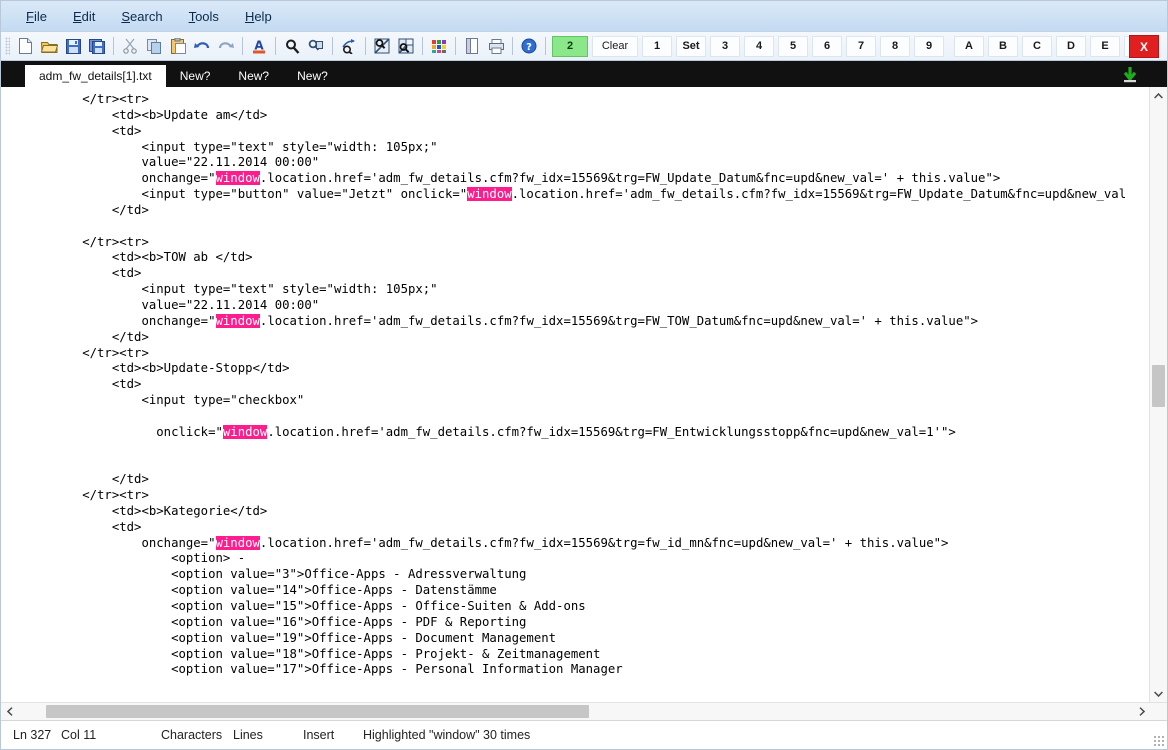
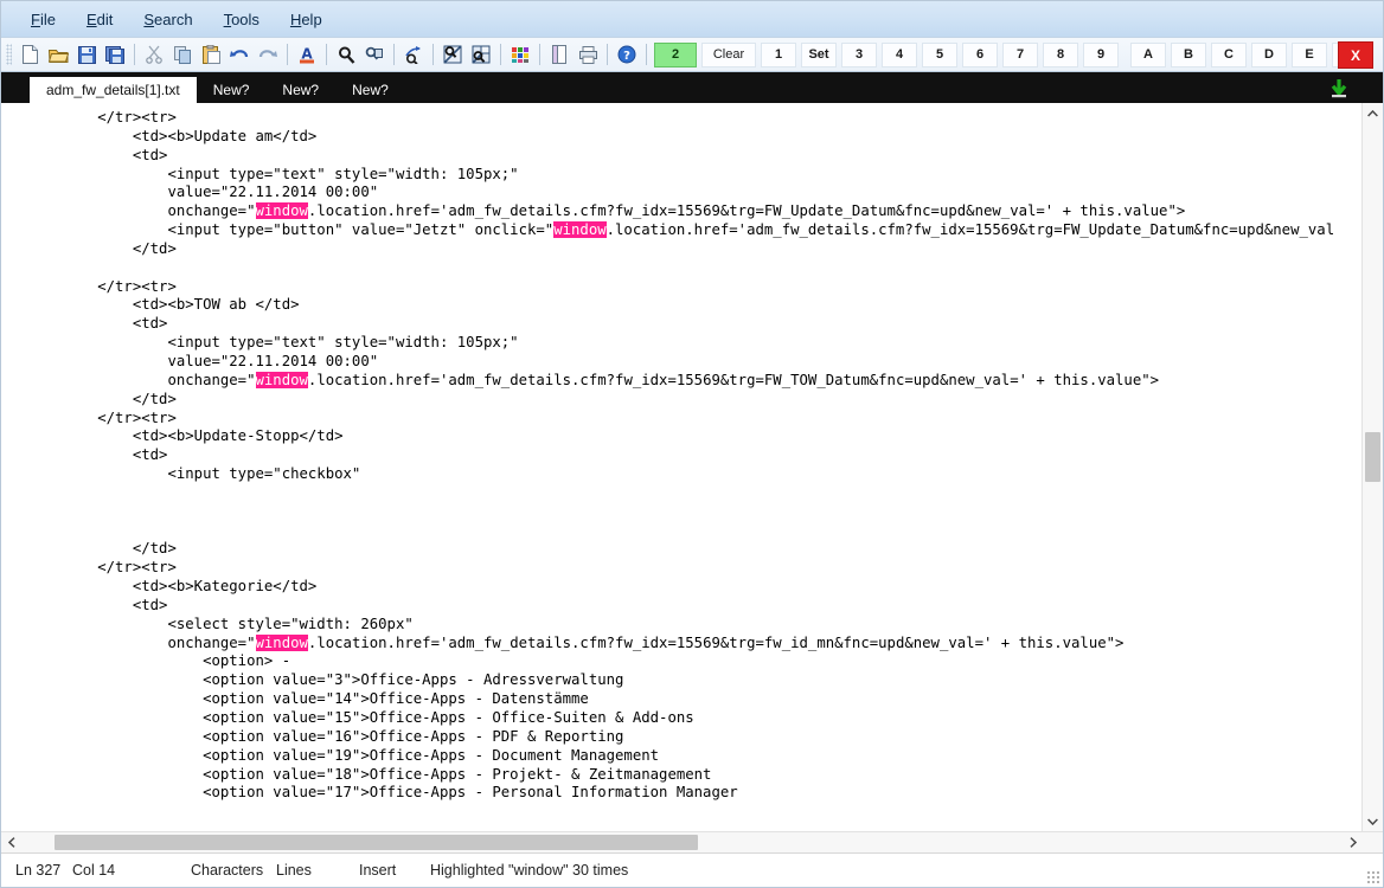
  File
  Edit
  Search
  Tools
  Help
  A
  ?
  2
  Clear
  1
  Set
  3
  4
  5
  6
  7
  8
  9
  A
  B
  C
  D
  E
  X
  adm_fw_details[1].txt
  New?
  New?
  New?
  </tr><tr>
  <td><b>Update am</td>
  <td>
  <input type="text" style="width: 105px;"
  value="22.11.2014 00:00"
  onchange="window.location.href='adm_fw_details.cfm?fw_idx=15569&trg=FW_Update_Datum&fnc=upd&new_val=' + this.value">
  <input type="button" value="Jetzt" onclick="window.location.href='adm_fw_details.cfm?fw_idx=15569&trg=FW_Update_Datum&fnc=upd&new_val
  </td>
  </tr><tr>
  <td><b>TOW ab </td>
  <td>
  <input type="text" style="width: 105px;"
  value="22.11.2014 00:00"
  onchange="window.location.href='adm_fw_details.cfm?fw_idx=15569&trg=FW_TOW_Datum&fnc=upd&new_val=' + this.value">
  </td>
  </tr><tr>
  <td><b>Update-Stopp</td>
  <td>
  <input type="checkbox"
- onclick="window.location.href='adm_fw_details.cfm?fw_idx=15569&trg=FW_Entwicklungsstopp&fnc=upd&new_val=1'">
  </td>
  </tr><tr>
  <td><b>Kategorie</td>
  <td>
+ <select style="width: 260px"
  onchange="window.location.href='adm_fw_details.cfm?fw_idx=15569&trg=fw_id_mn&fnc=upd&new_val=' + this.value">
  <option> -
  <option value="3">Office-Apps - Adressverwaltung
  <option value="14">Office-Apps - Datenstämme
  <option value="15">Office-Apps - Office-Suiten & Add-ons
  <option value="16">Office-Apps - PDF & Reporting
  <option value="19">Office-Apps - Document Management
  <option value="18">Office-Apps - Projekt- & Zeitmanagement
  <option value="17">Office-Apps - Personal Information Manager
  Ln 327
- Col 11
+ Col 14
  Characters
  Lines
  Insert
  Highlighted "window" 30 times
